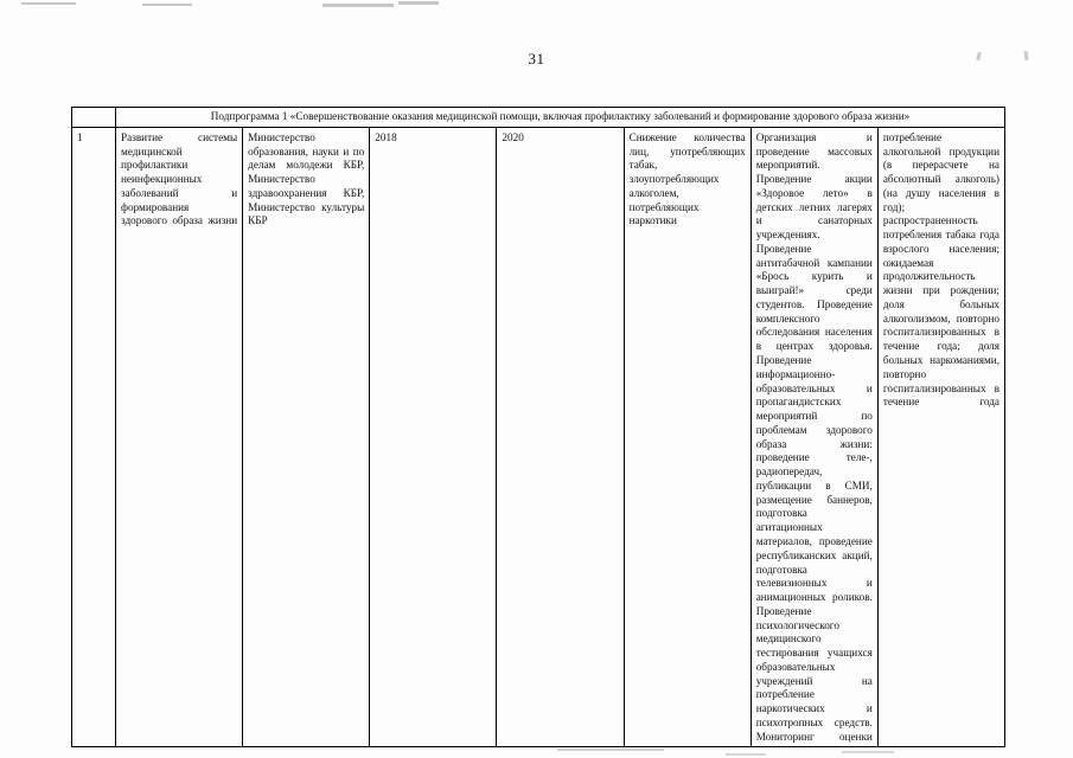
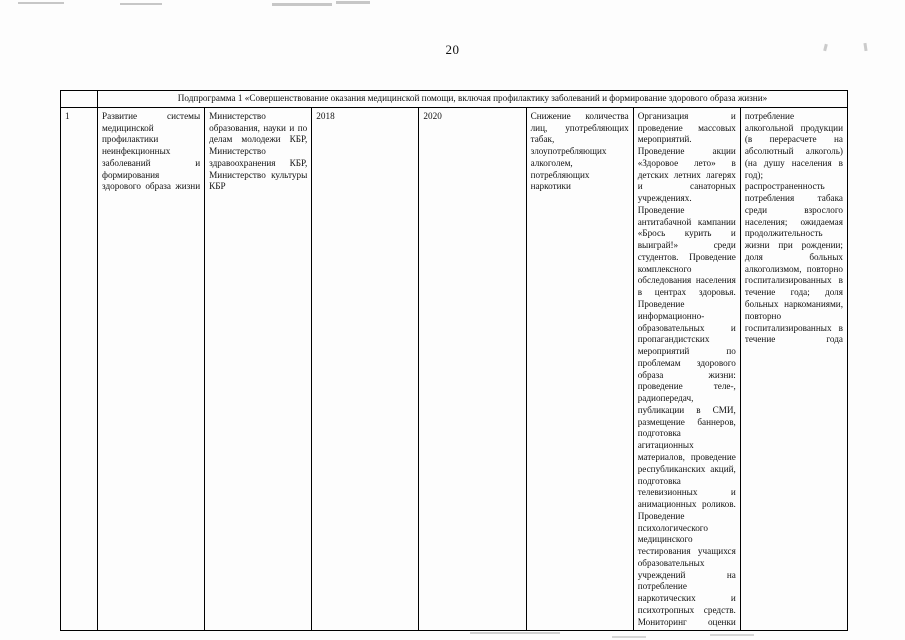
- 31
+ 20
  	Подпрограмма 1 «Совершенствование оказания медицинской помощи, включая профилактику заболеваний и формирование здорового образа жизни»
- 1	Развитие системы медицинской профилактики неинфекционных заболеваний и формирования здорового образа жизни	Министерство образования, науки и по делам молодежи КБР, Министерство здравоохранения КБР, Министерство культуры КБР	2018	2020	Снижение количества лиц, употребляющих табак, злоупотребляющих алкоголем, потребляющих наркотики	Организация и проведение массовых мероприятий. Проведение акции «Здоровое лето» в детских летних лагерях и санаторных учреждениях. Проведение антитабачной кампании «Брось курить и выиграй!» среди студентов. Проведение комплексного обследования населения в центрах здоровья. Проведение информационно-образовательных и пропагандистских мероприятий по проблемам здорового образа жизни: проведение теле-, радиопередач, публикации в СМИ, размещение баннеров, подготовка агитационных материалов, проведение республиканских акций, подготовка телевизионных и анимационных роликов. Проведение психологического медицинского тестирования учащихся образовательных учреждений на потребление наркотических и психотропных средств. Мониторинг оценки	потребление алкогольной продукции (в перерасчете на абсолютный алкоголь) (на душу населения в год); распространенность потребления табака года взрослого населения; ожидаемая продолжительность жизни при рождении; доля больных алкоголизмом, повторно госпитализированных в течение года; доля больных наркоманиями, повторно госпитализированных в течение года
+ 1	Развитие системы медицинской профилактики неинфекционных заболеваний и формирования здорового образа жизни	Министерство образования, науки и по делам молодежи КБР, Министерство здравоохранения КБР, Министерство культуры КБР	2018	2020	Снижение количества лиц, употребляющих табак, злоупотребляющих алкоголем, потребляющих наркотики	Организация и проведение массовых мероприятий. Проведение акции «Здоровое лето» в детских летних лагерях и санаторных учреждениях. Проведение антитабачной кампании «Брось курить и выиграй!» среди студентов. Проведение комплексного обследования населения в центрах здоровья. Проведение информационно-образовательных и пропагандистских мероприятий по проблемам здорового образа жизни: проведение теле-, радиопередач, публикации в СМИ, размещение баннеров, подготовка агитационных материалов, проведение республиканских акций, подготовка телевизионных и анимационных роликов. Проведение психологического медицинского тестирования учащихся образовательных учреждений на потребление наркотических и психотропных средств. Мониторинг оценки	потребление алкогольной продукции (в перерасчете на абсолютный алкоголь) (на душу населения в год); распространенность потребления табака среди взрослого населения; ожидаемая продолжительность жизни при рождении; доля больных алкоголизмом, повторно госпитализированных в течение года; доля больных наркоманиями, повторно госпитализированных в течение года
